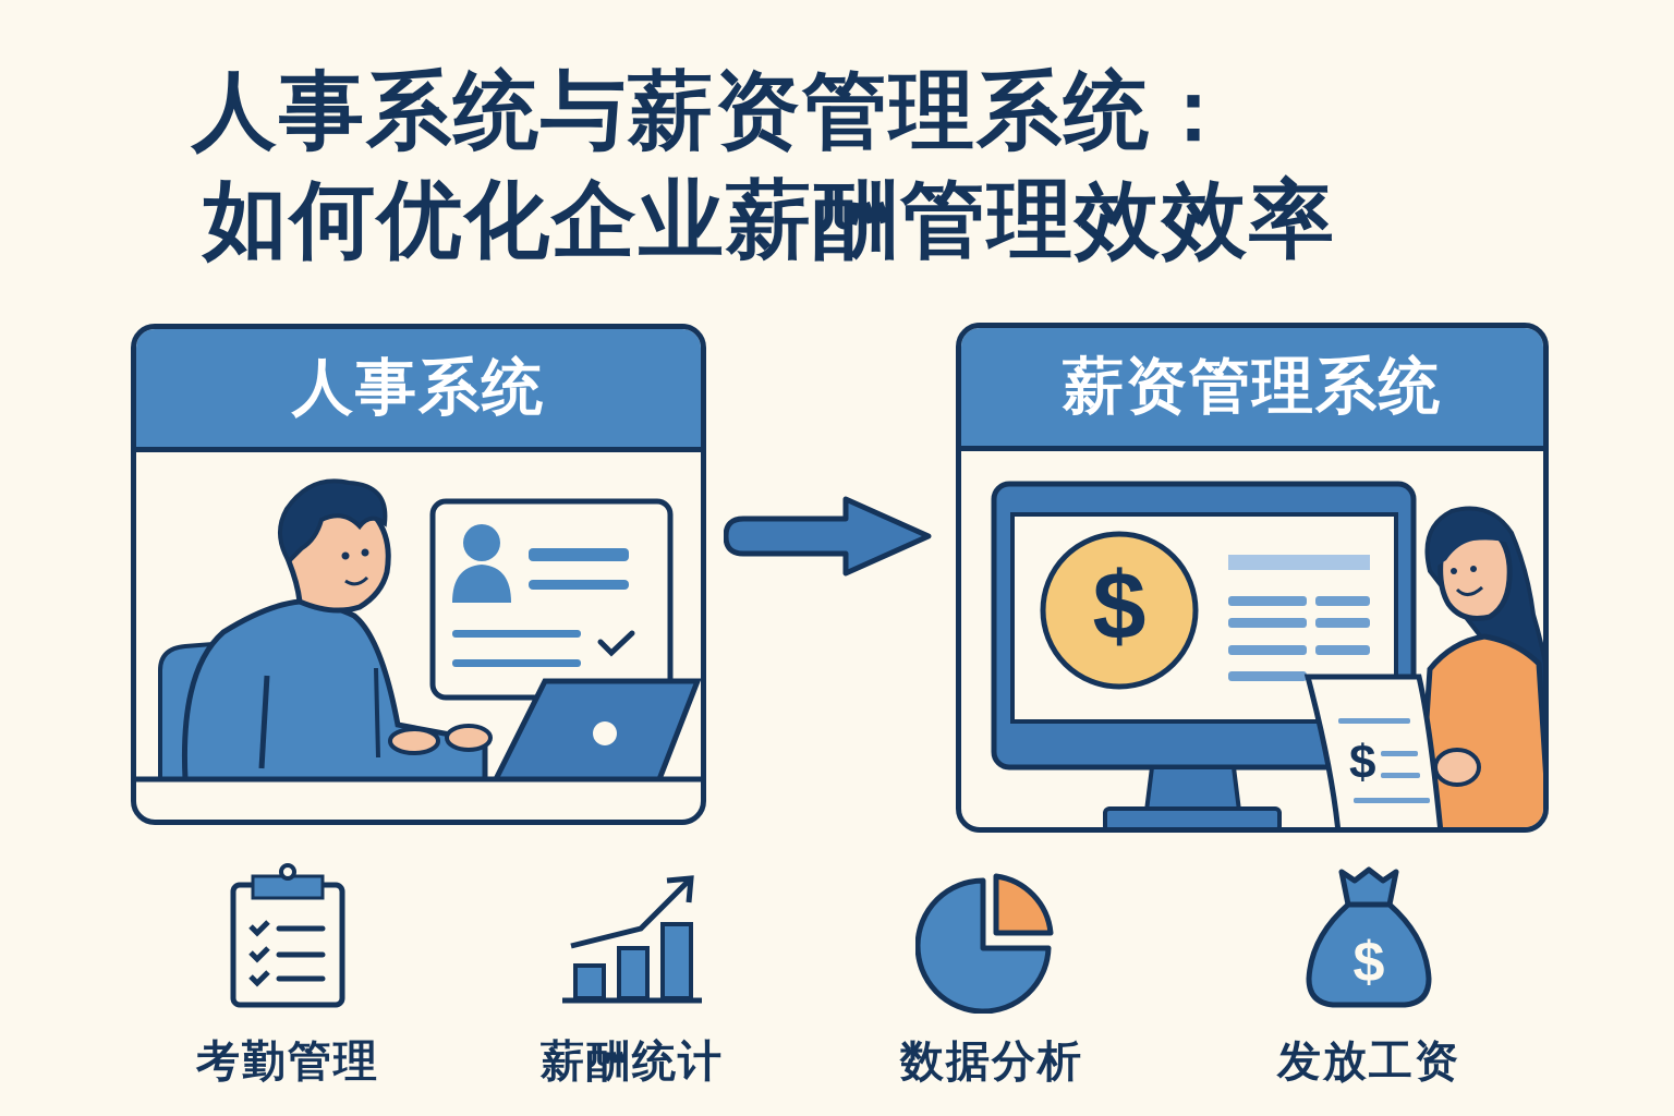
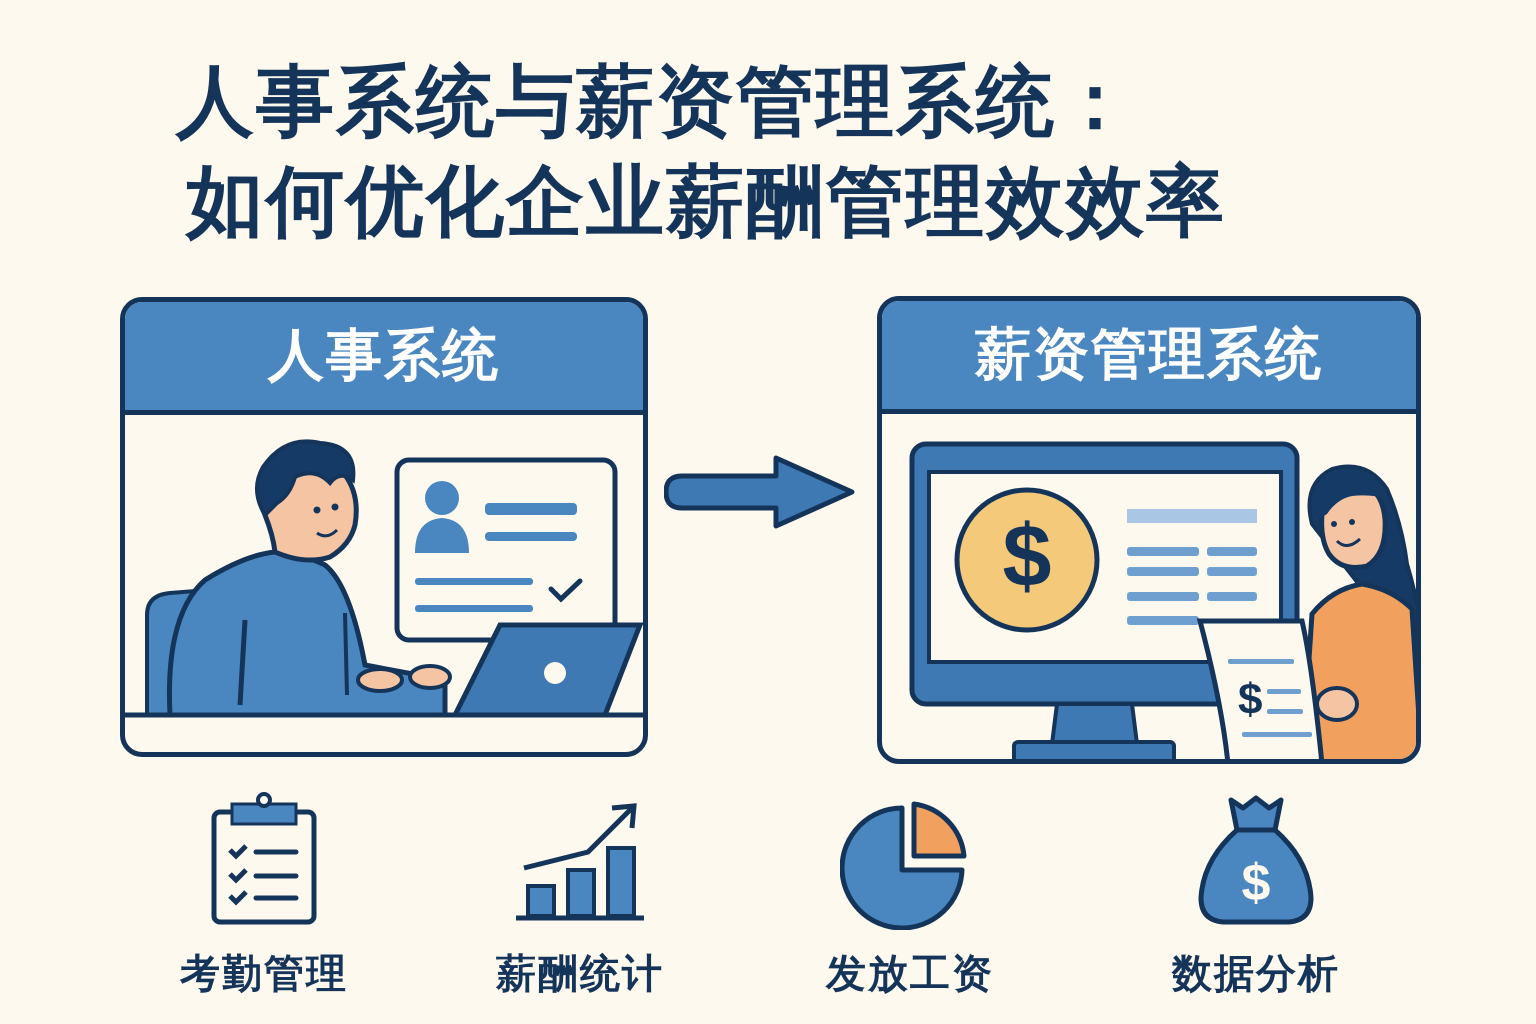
  人事系统与薪资管理系统：
  如何优化企业薪酬管理效效率
  人事系统
  薪资管理系统
  $
  $
  考勤管理
  薪酬统计
- 数据分析
+ 发放工资
  $
- 发放工资
+ 数据分析
